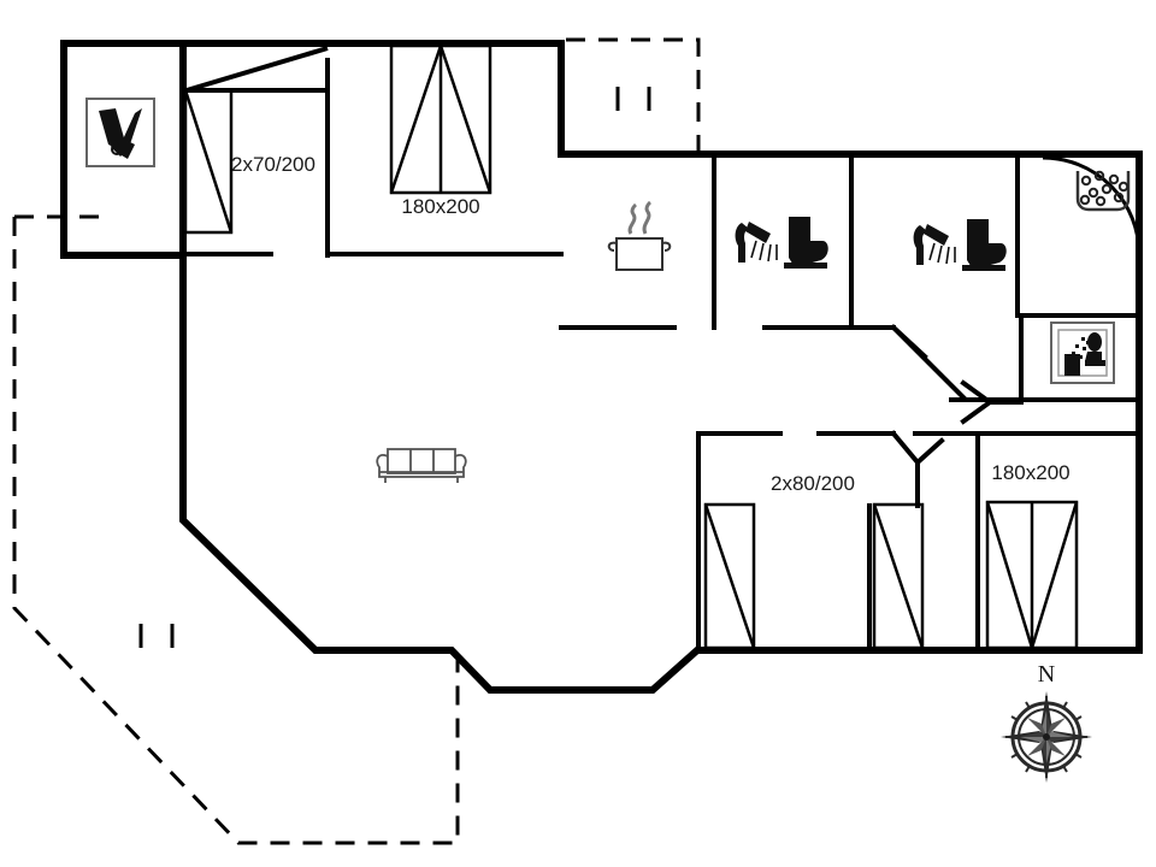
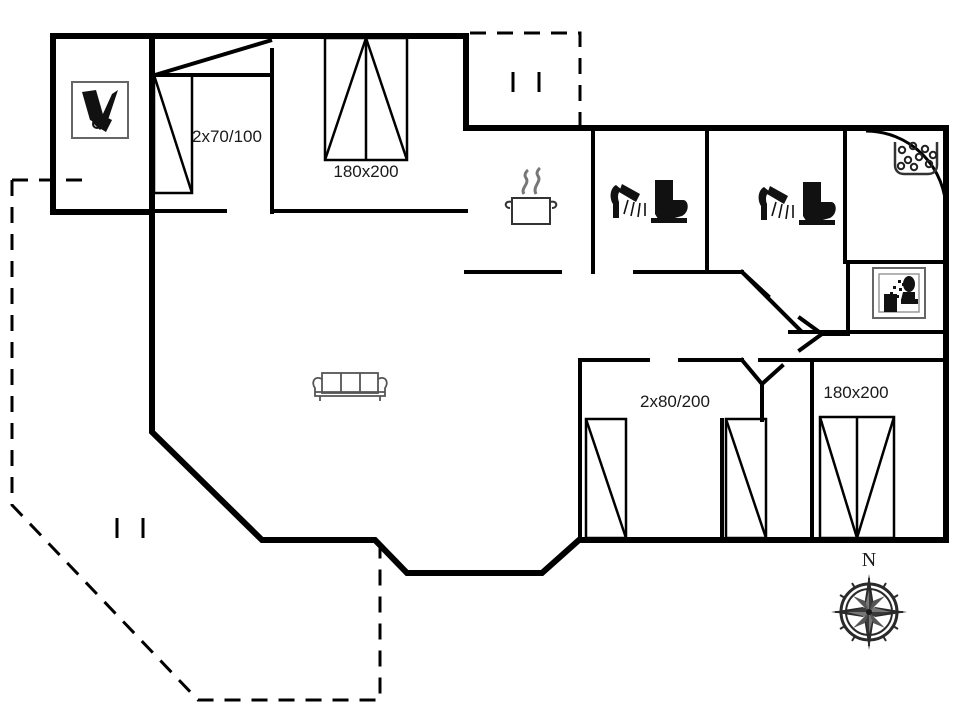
- 2x70/200
+ 2x70/100
  180x200
  2x80/200
  180x200
  N
